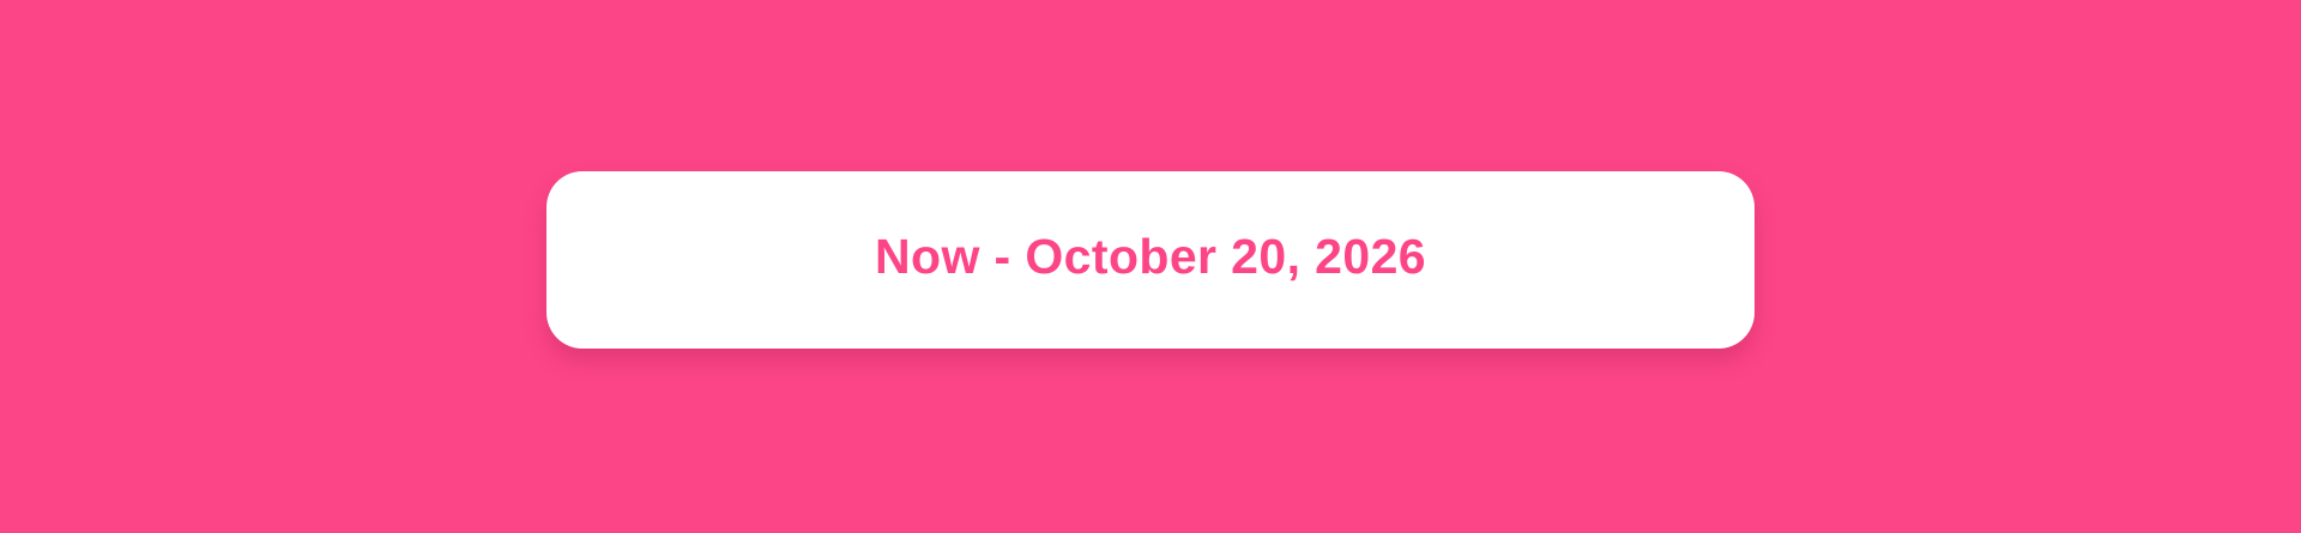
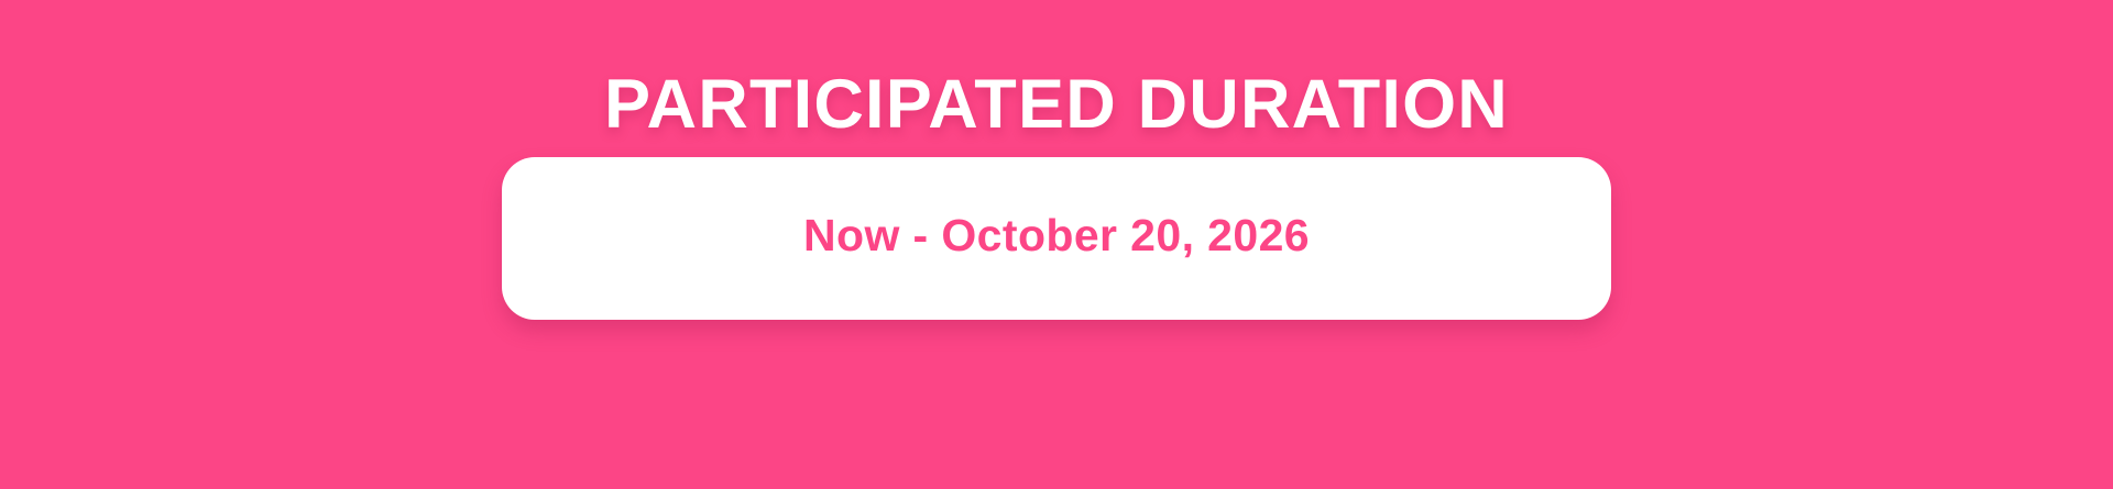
+ PARTICIPATED DURATION
  Now - October 20, 2026
